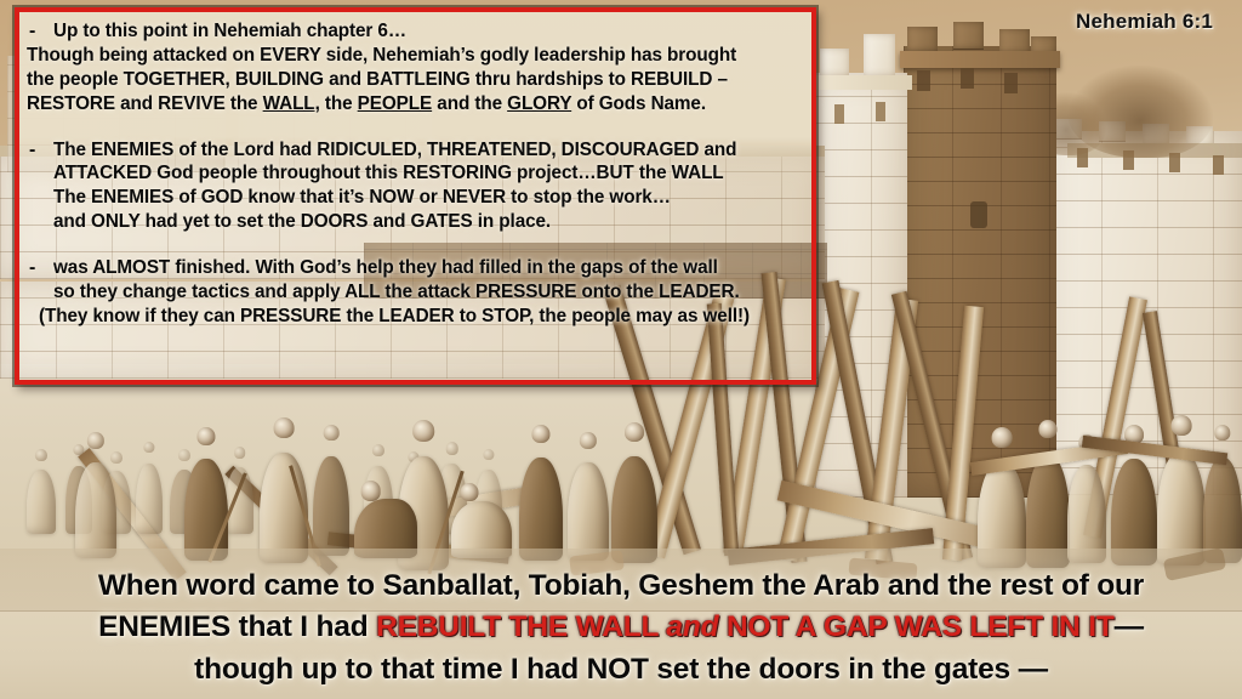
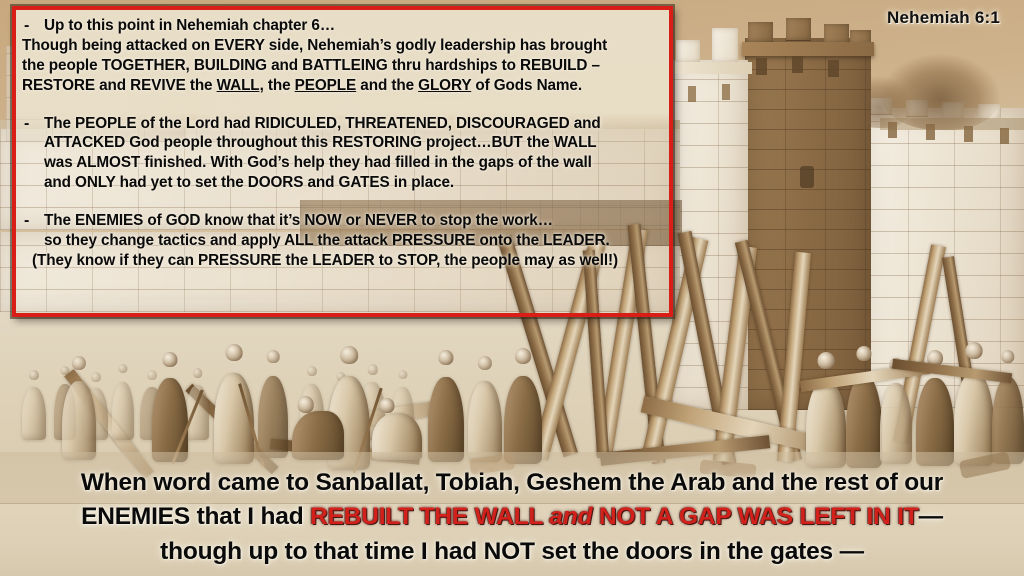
  Nehemiah 6:1
  -
  Up to this point in Nehemiah chapter 6…
  Though being attacked on EVERY side, Nehemiah’s godly leadership has brought
  the people TOGETHER, BUILDING and BATTLEING thru hardships to REBUILD –
  RESTORE and REVIVE the WALL, the PEOPLE and the GLORY of Gods Name.
  -
- The ENEMIES of the Lord had RIDICULED, THREATENED, DISCOURAGED and
+ The PEOPLE of the Lord had RIDICULED, THREATENED, DISCOURAGED and
  ATTACKED God people throughout this RESTORING project…BUT the WALL
- The ENEMIES of GOD know that it’s NOW or NEVER to stop the work…
+ was ALMOST finished. With God’s help they had filled in the gaps of the wall
  and ONLY had yet to set the DOORS and GATES in place.
  -
- was ALMOST finished. With God’s help they had filled in the gaps of the wall
+ The ENEMIES of GOD know that it’s NOW or NEVER to stop the work…
  so they change tactics and apply ALL the attack PRESSURE onto the LEADER.
  (They know if they can PRESSURE the LEADER to STOP, the people may as well!)
  When word came to Sanballat, Tobiah, Geshem the Arab and the rest of our
  ENEMIES that I had REBUILT THE WALL and NOT A GAP WAS LEFT IN IT—
  though up to that time I had NOT set the doors in the gates —
